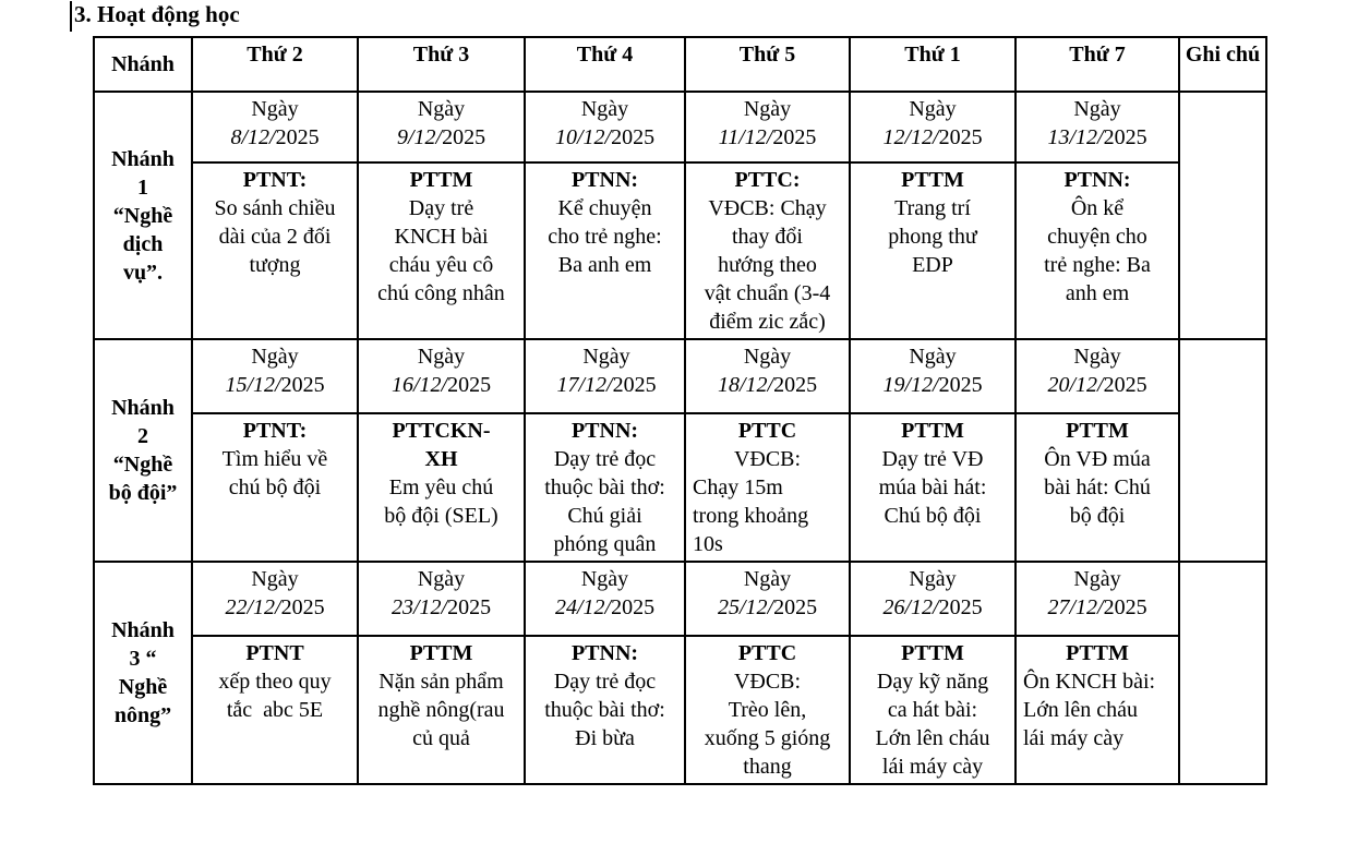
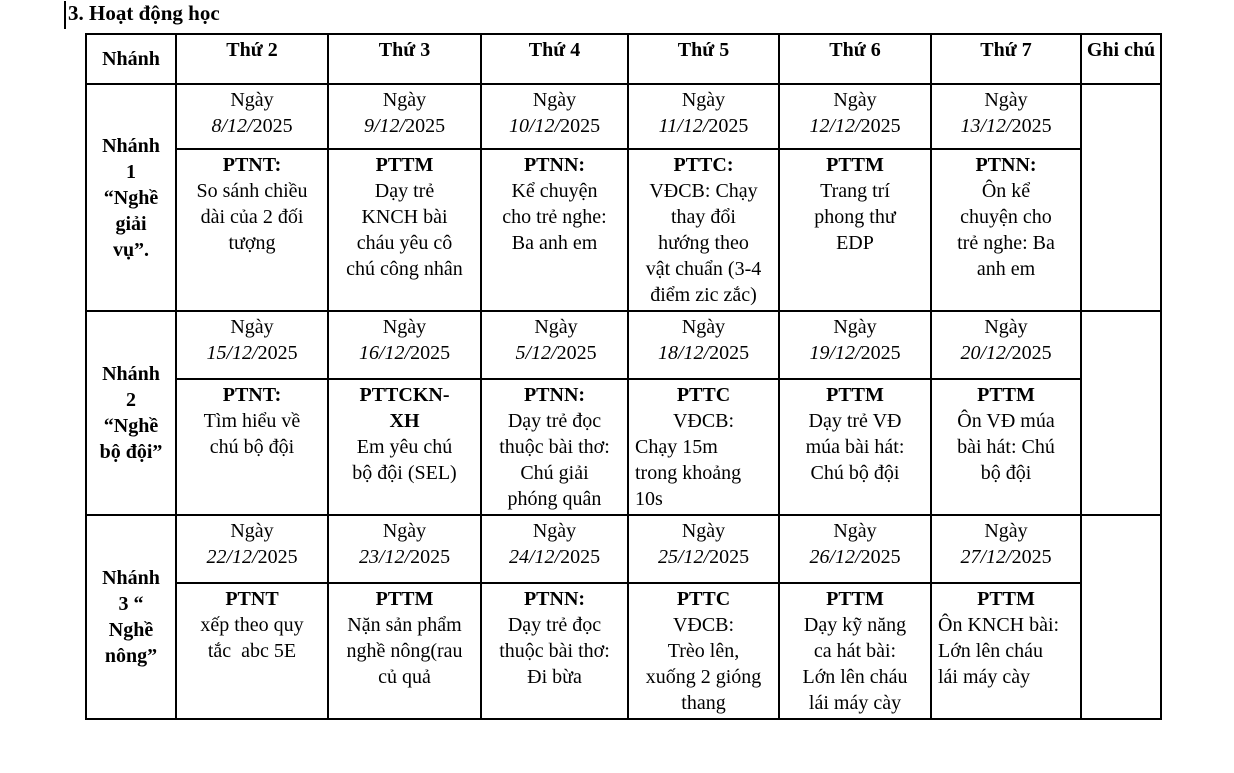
  3. Hoạt động học
- Nhánh	Thứ 2	Thứ 3	Thứ 4	Thứ 5	Thứ 1	Thứ 7	Ghi chú
+ Nhánh	Thứ 2	Thứ 3	Thứ 4	Thứ 5	Thứ 6	Thứ 7	Ghi chú
- Nhánh 1 “Nghề dịch vụ”.	Ngày8/12/2025	Ngày9/12/2025	Ngày10/12/2025	Ngày11/12/2025	Ngày12/12/2025	Ngày13/12/2025
+ Nhánh 1 “Nghề giải vụ”.	Ngày8/12/2025	Ngày9/12/2025	Ngày10/12/2025	Ngày11/12/2025	Ngày12/12/2025	Ngày13/12/2025
  PTNT:So sánh chiều dài của 2 đối tượng	PTTMDạy trẻ KNCH bài cháu yêu cô chú công nhân	PTNN:Kể chuyện cho trẻ nghe: Ba anh em	PTTC:VĐCB: Chạy thay đổi hướng theo vật chuẩn (3-4 điểm zic zắc)	PTTMTrang trí phong thư EDP	PTNN:Ôn kể chuyện cho trẻ nghe: Ba anh em
- Nhánh 2 “Nghề bộ đội”	Ngày15/12/2025	Ngày16/12/2025	Ngày17/12/2025	Ngày18/12/2025	Ngày19/12/2025	Ngày20/12/2025
+ Nhánh 2 “Nghề bộ đội”	Ngày15/12/2025	Ngày16/12/2025	Ngày5/12/2025	Ngày18/12/2025	Ngày19/12/2025	Ngày20/12/2025
  PTNT:Tìm hiểu về chú bộ đội	PTTCKN- XHEm yêu chú bộ đội (SEL)	PTNN:Dạy trẻ đọc thuộc bài thơ: Chú giải phóng quân	PTTCVĐCB:Chạy 15m trong khoảng 10s	PTTMDạy trẻ VĐ múa bài hát: Chú bộ đội	PTTMÔn VĐ múa bài hát: Chú bộ đội
  Nhánh 3 “ Nghề nông”	Ngày22/12/2025	Ngày23/12/2025	Ngày24/12/2025	Ngày25/12/2025	Ngày26/12/2025	Ngày27/12/2025
- PTNTxếp theo quy tắc abc 5E	PTTMNặn sản phẩm nghề nông(rau củ quả	PTNN:Dạy trẻ đọc thuộc bài thơ: Đi bừa	PTTCVĐCB: Trèo lên, xuống 5 gióng thang	PTTMDạy kỹ năng ca hát bài: Lớn lên cháu lái máy cày	PTTMÔn KNCH bài: Lớn lên cháu lái máy cày
+ PTNTxếp theo quy tắc abc 5E	PTTMNặn sản phẩm nghề nông(rau củ quả	PTNN:Dạy trẻ đọc thuộc bài thơ: Đi bừa	PTTCVĐCB: Trèo lên, xuống 2 gióng thang	PTTMDạy kỹ năng ca hát bài: Lớn lên cháu lái máy cày	PTTMÔn KNCH bài: Lớn lên cháu lái máy cày
